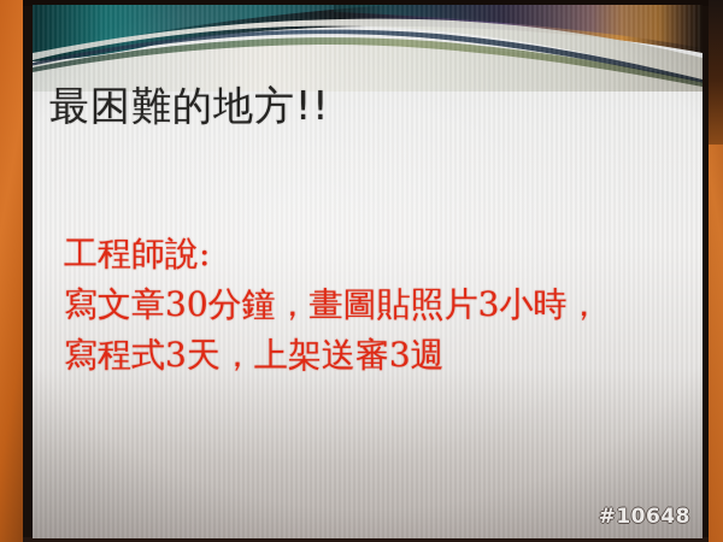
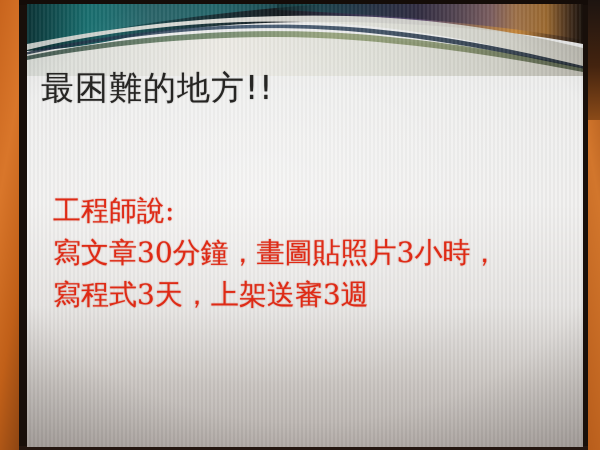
  最困難的地方!!
  工程師說:
  寫文章30分鐘，畫圖貼照片3小時，
  寫程式3天，上架送審3週
- #10648
